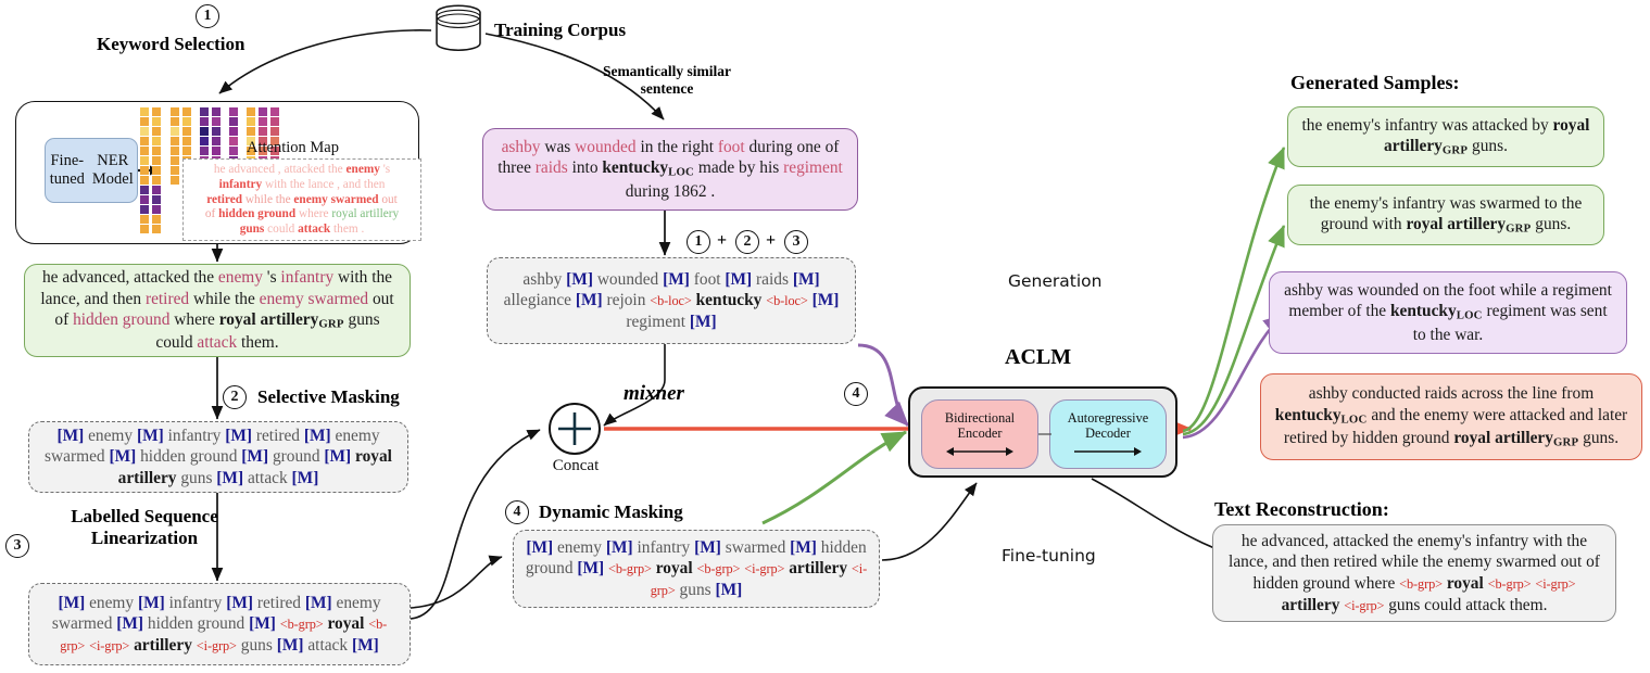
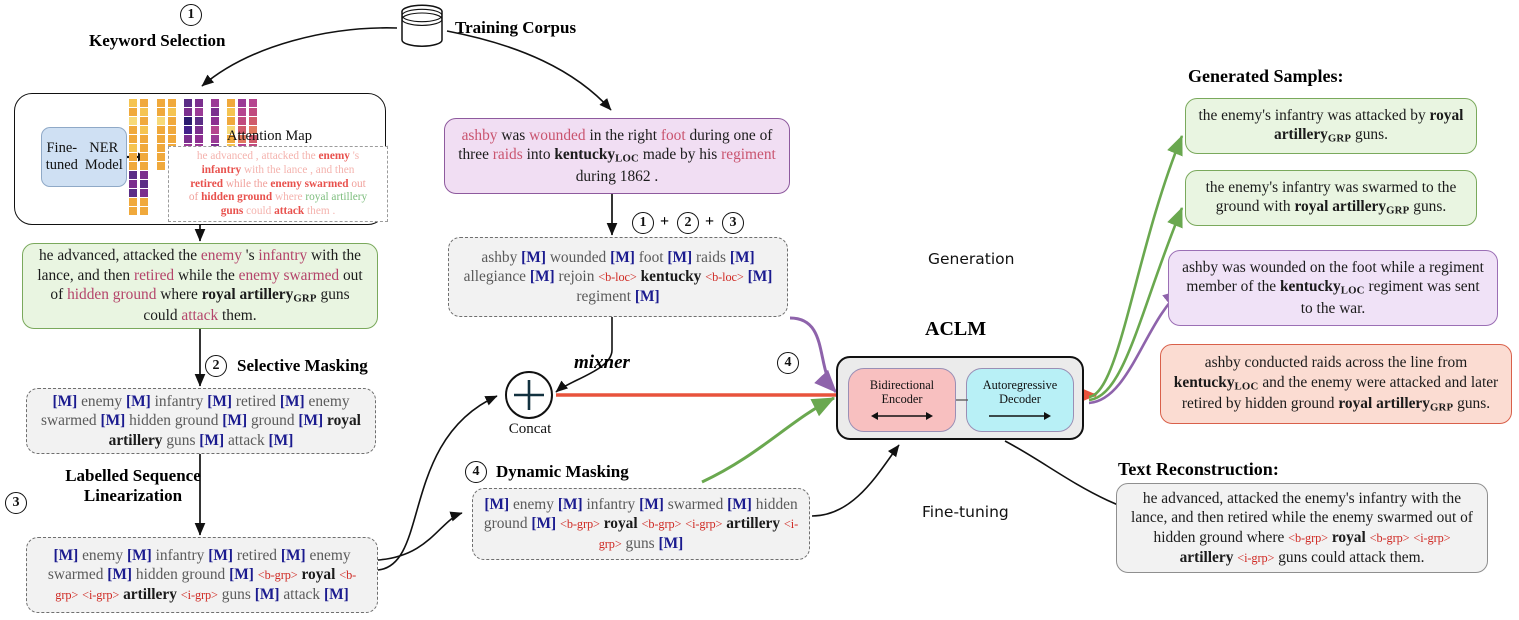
  1
  Keyword Selection
  Fine-tuned
  NER Model
  Attention Map
  he advanced , attacked the enemy 's
  infantry with the lance , and then
  retired while the enemy swarmed out
  of hidden ground where royal artillery
  guns could attack them .
  he advanced, attacked the enemy 's infantry with the lance, and then retired while the enemy swarmed out of hidden ground where royal artilleryGRP guns could attack them.
  2
  Selective Masking
  [M] enemy [M] infantry [M] retired [M] enemy swarmed [M] hidden ground [M] ground [M] royal artillery guns [M] attack [M]
  3
  Labelled Sequence
  Linearization
  [M] enemy [M] infantry [M] retired [M] enemy swarmed [M] hidden ground [M] <b-grp> royal <b-grp> <i-grp> artillery <i-grp> guns [M] attack [M]
  Training Corpus
- Semantically similar
- sentence
  ashby was wounded in the right foot during one of three raids into kentuckyLOC made by his regiment during 1862 .
  1
  +
  2
  +
  3
  ashby [M] wounded [M] foot [M] raids [M] allegiance [M] rejoin <b-loc> kentucky <b-loc> [M] regiment [M]
  Concat
  mixner
  4
  4
  Dynamic Masking
  [M] enemy [M] infantry [M] swarmed [M] hidden ground [M] <b-grp> royal <b-grp> <i-grp> artillery <i-grp> guns [M]
  Generation
  Fine-tuning
  ACLM
  Bidirectional
  Encoder
  Autoregressive
  Decoder
  Generated Samples:
  the enemy's infantry was attacked by royal artilleryGRP guns.
  the enemy's infantry was swarmed to the ground with royal artilleryGRP guns.
  ashby was wounded on the foot while a regiment member of the kentuckyLOC regiment was sent to the war.
  ashby conducted raids across the line from kentuckyLOC and the enemy were attacked and later retired by hidden ground royal artilleryGRP guns.
  Text Reconstruction:
  he advanced, attacked the enemy's infantry with the lance, and then retired while the enemy swarmed out of hidden ground where <b-grp> royal <b-grp> <i-grp> artillery <i-grp> guns could attack them.
